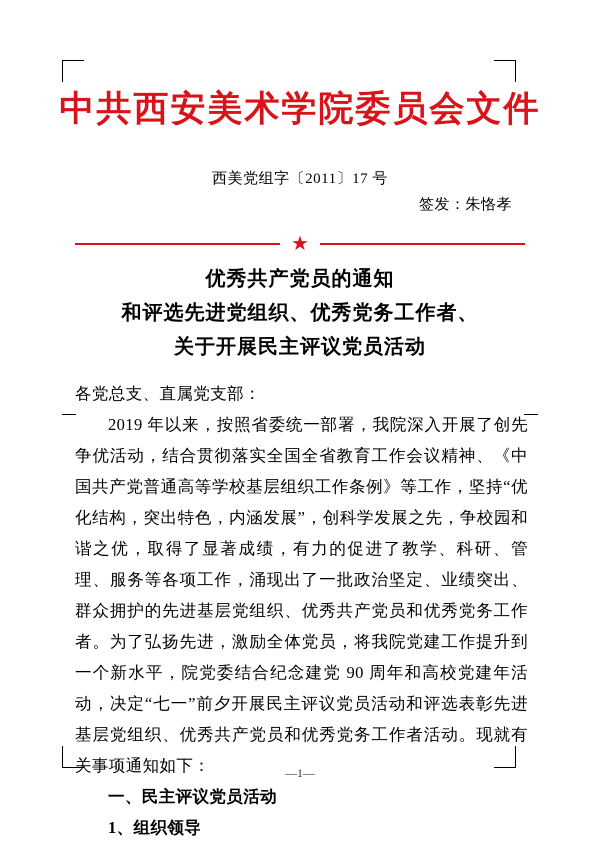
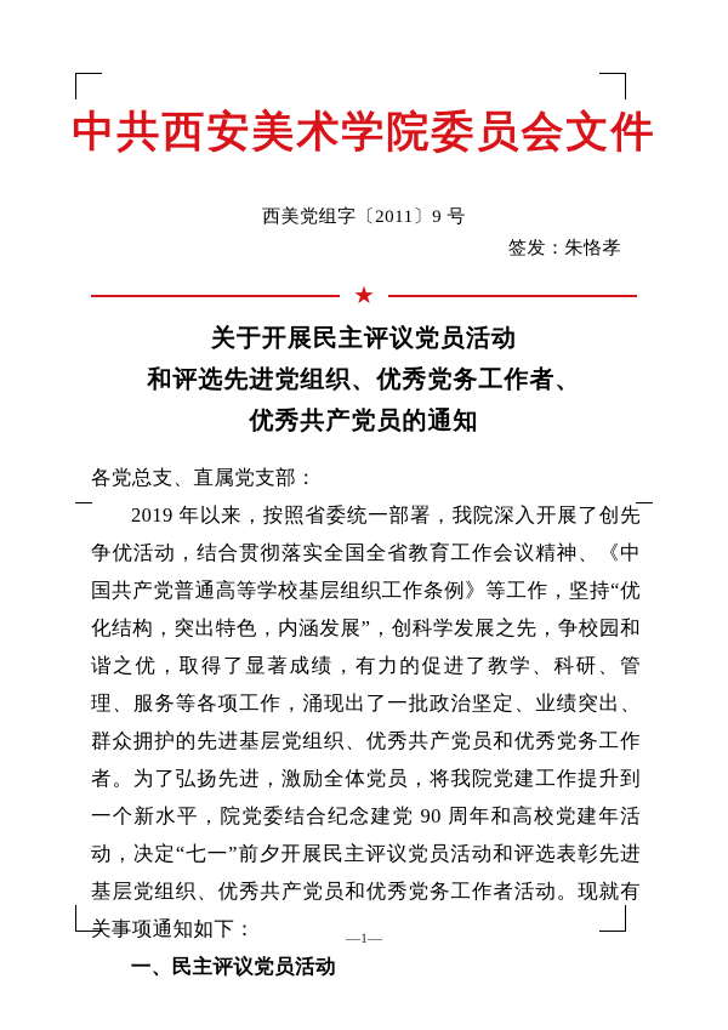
  中共西安美术学院委员会文件
- 西美党组字〔2011〕17 号
+ 西美党组字〔2011〕9 号
  签发：朱恪孝
  ★
- 优秀共产党员的通知
+ 关于开展民主评议党员活动
  和评选先进党组织、优秀党务工作者、
- 关于开展民主评议党员活动
+ 优秀共产党员的通知
  各党总支、直属党支部：
  2019 年以来，按照省委统一部署，我院深入开展了创先争优活动，结合贯彻落实全国全省教育工作会议精神、《中国共产党普通高等学校基层组织工作条例》等工作，坚持“优化结构，突出特色，内涵发展”，创科学发展之先，争校园和谐之优，取得了显著成绩，有力的促进了教学、科研、管理、服务等各项工作，涌现出了一批政治坚定、业绩突出、群众拥护的先进基层党组织、优秀共产党员和优秀党务工作者。为了弘扬先进，激励全体党员，将我院党建工作提升到一个新水平，院党委结合纪念建党 90 周年和高校党建年活动，决定“七一”前夕开展民主评议党员活动和评选表彰先进基层党组织、优秀共产党员和优秀党务工作者活动。现就有关事项通知如下：
  一、民主评议党员活动
- 1、组织领导
  —1—
